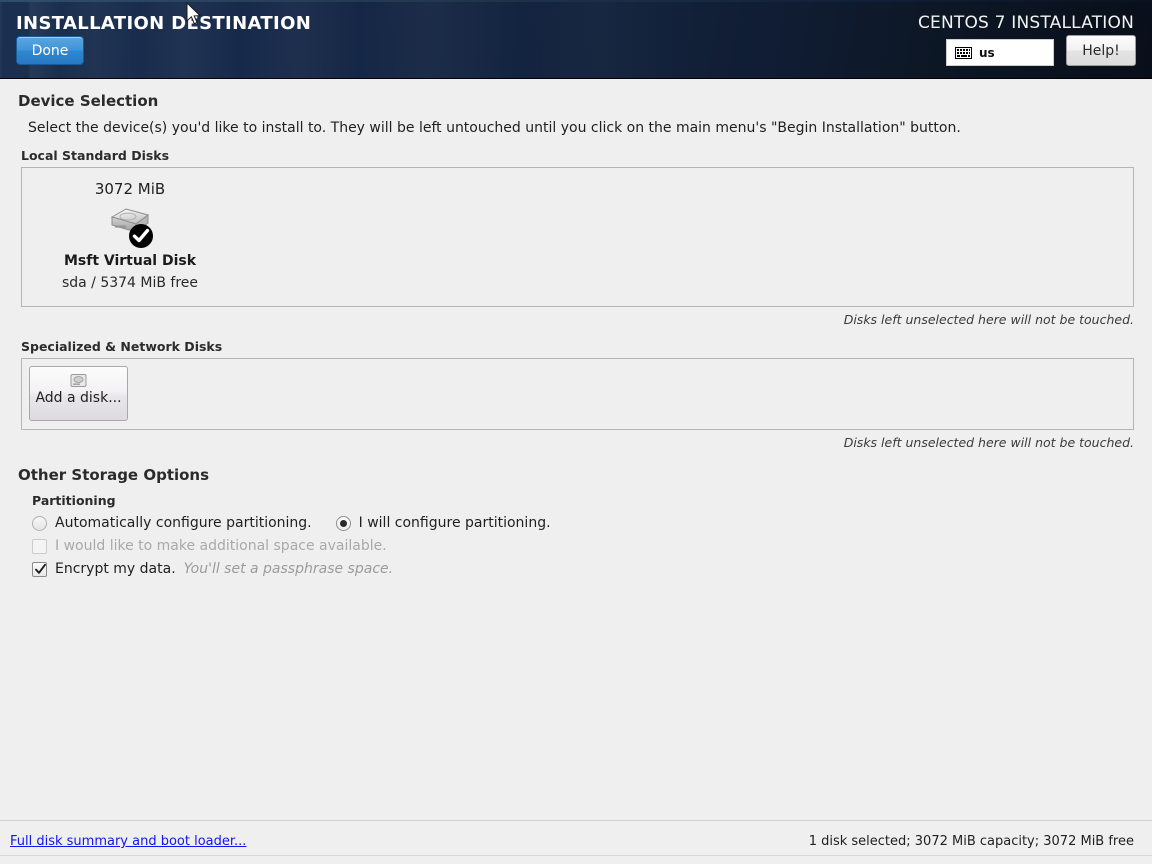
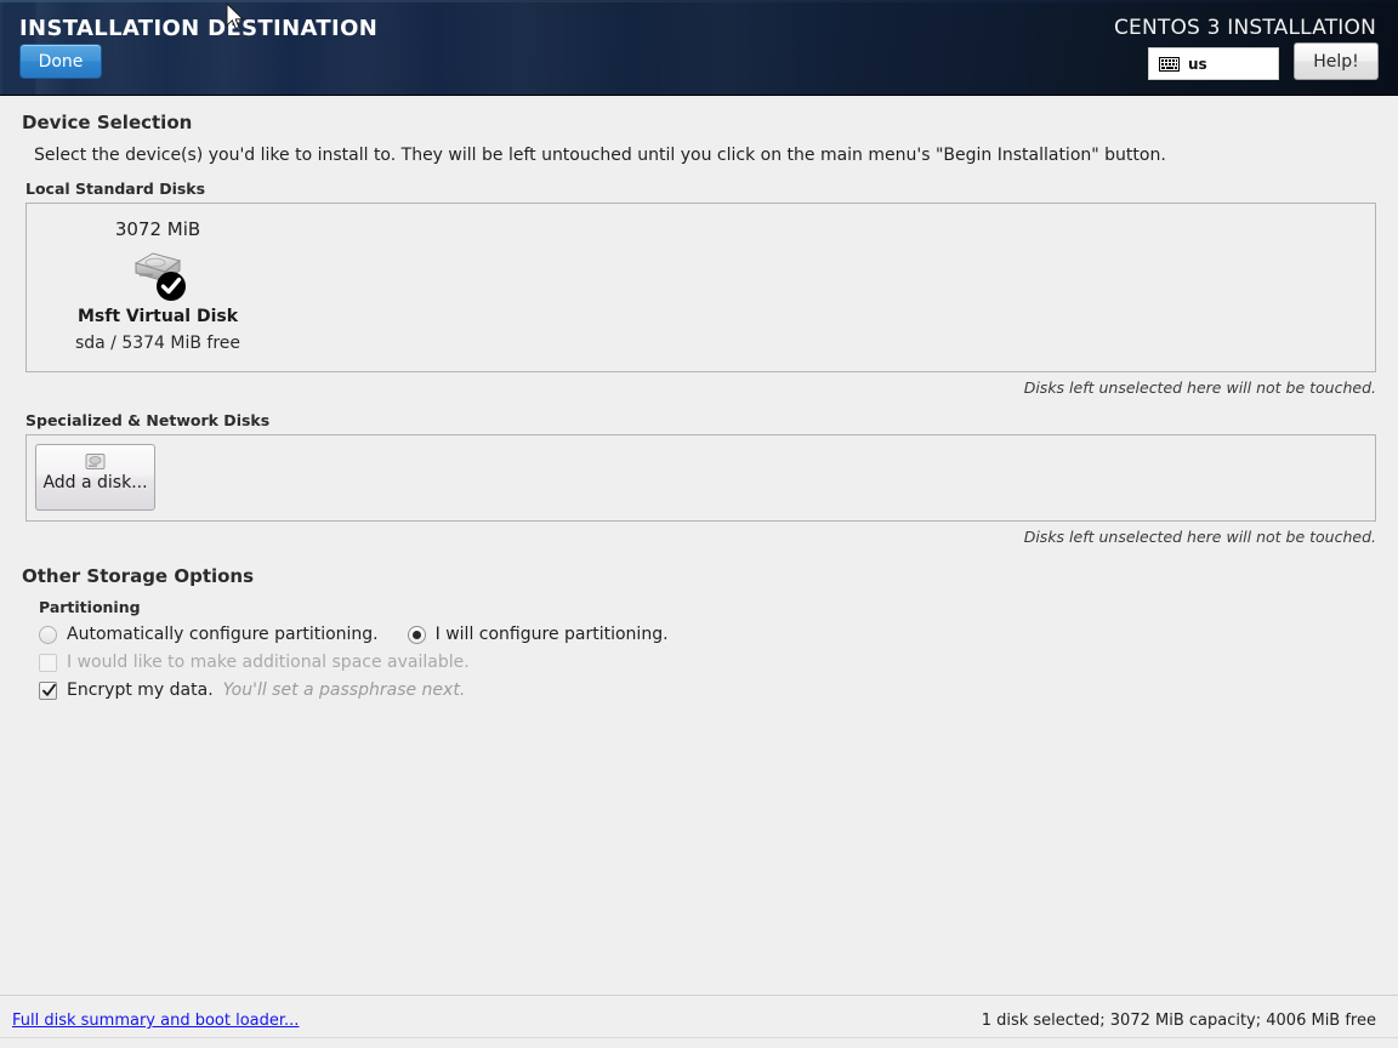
  INSTALLATION DESTINATION
  Done
- CENTOS 7 INSTALLATION
+ CENTOS 3 INSTALLATION
  us
  Help!
  Device Selection
  Select the device(s) you'd like to install to. They will be left untouched until you click on the main menu's "Begin Installation" button.
  Local Standard Disks
  3072 MiB
  Msft Virtual Disk
  sda / 5374 MiB free
  Disks left unselected here will not be touched.
  Specialized & Network Disks
  Add a disk...
  Disks left unselected here will not be touched.
  Other Storage Options
  Partitioning
  Automatically configure partitioning.
  I will configure partitioning.
  I would like to make additional space available.
  Encrypt my data.
- You'll set a passphrase space.
+ You'll set a passphrase next.
  Full disk summary and boot loader...
- 1 disk selected; 3072 MiB capacity; 3072 MiB free
+ 1 disk selected; 3072 MiB capacity; 4006 MiB free
